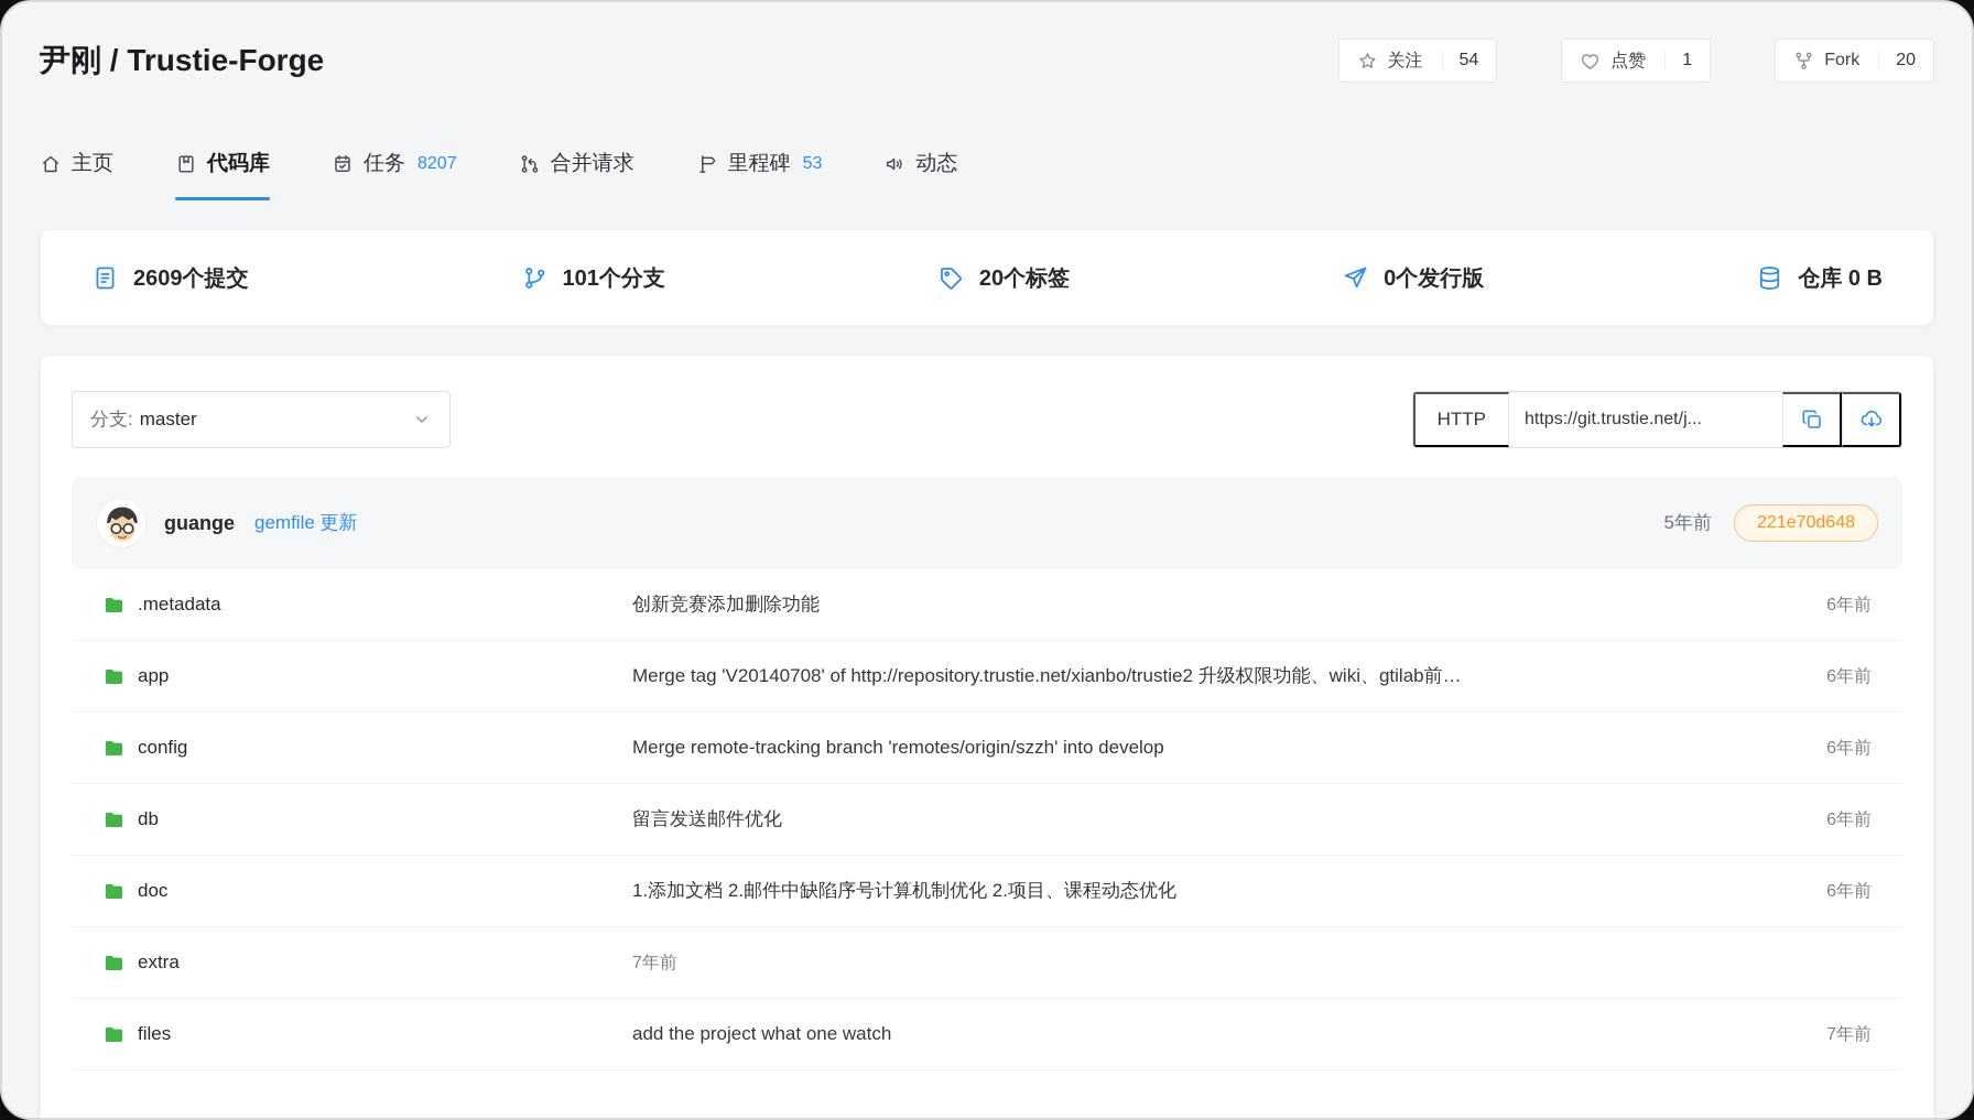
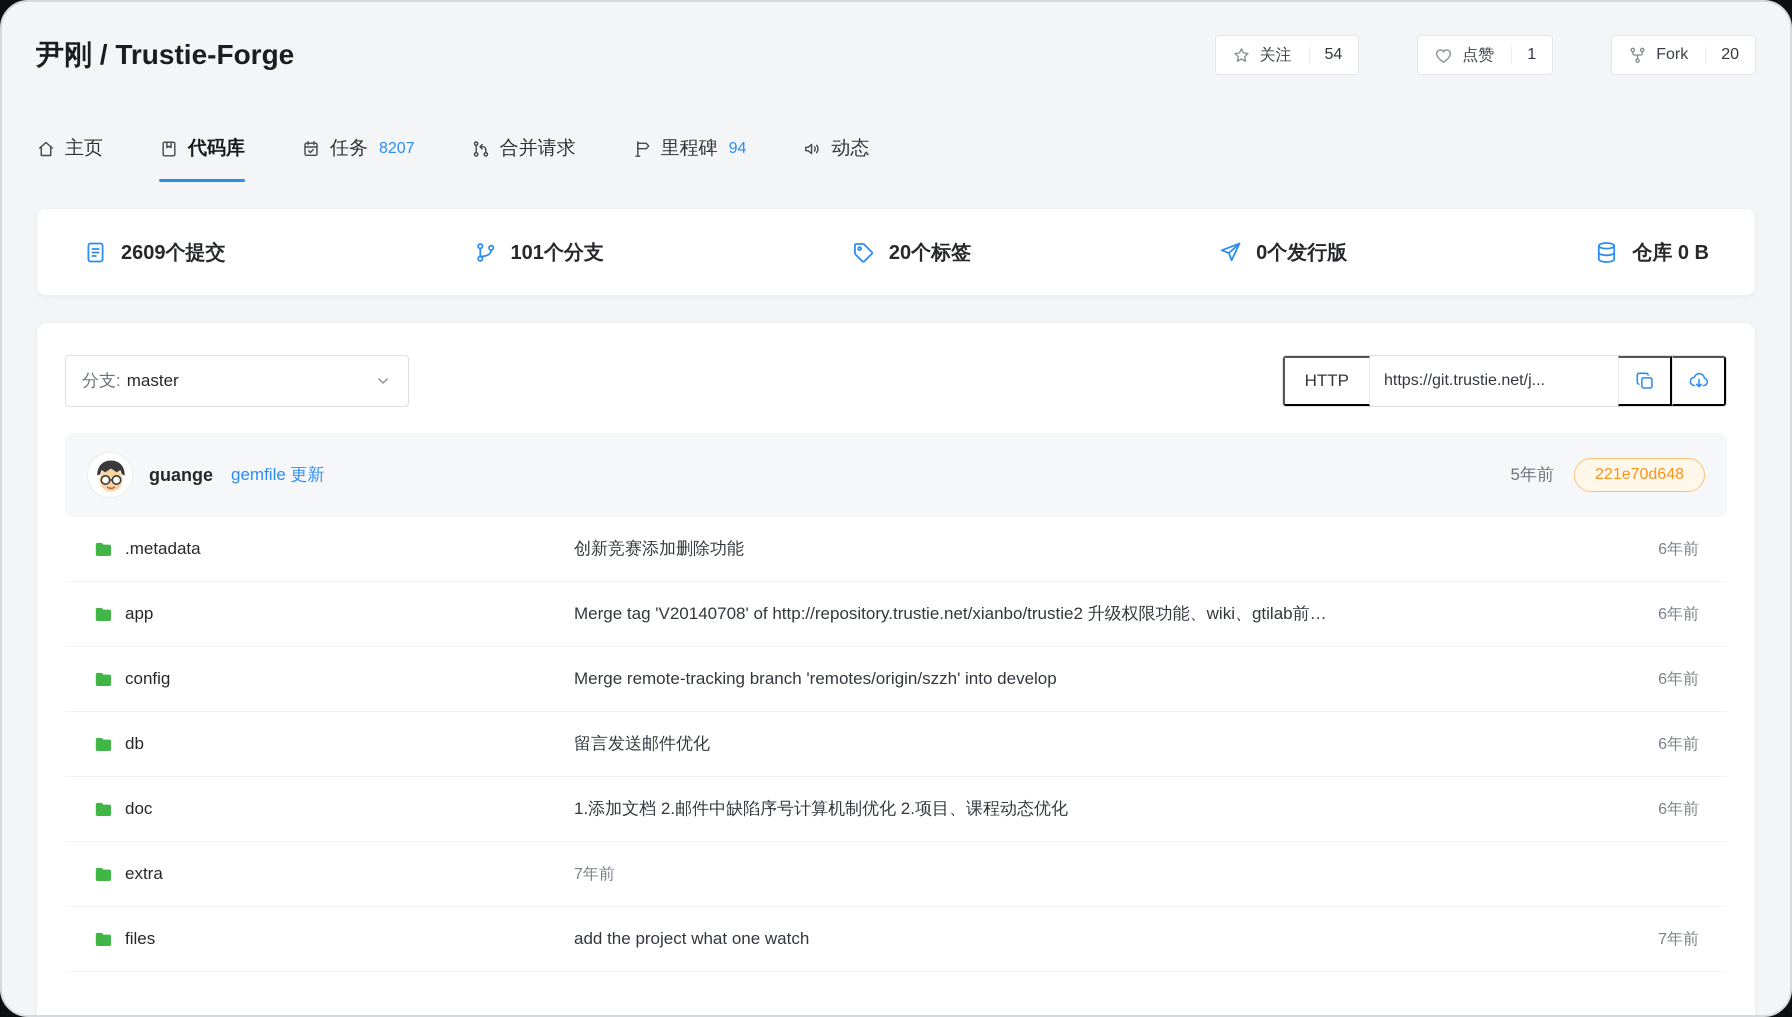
  尹刚 / Trustie-Forge
  关注
  54
  点赞
  1
  Fork
  20
  主页
  代码库
  任务
  8207
  合并请求
  里程碑
- 53
+ 94
  动态
  2609个提交
  101个分支
  20个标签
  0个发行版
  仓库 0 B
  分支:
  master
  HTTP
  https://git.trustie.net/j...
  guange
  gemfile 更新
  5年前
  221e70d648
  .metadata
  创新竞赛添加删除功能
  6年前
  app
  Merge tag 'V20140708' of http://repository.trustie.net/xianbo/trustie2 升级权限功能、wiki、gtilab前…
  6年前
  config
  Merge remote-tracking branch 'remotes/origin/szzh' into develop
  6年前
  db
  留言发送邮件优化
  6年前
  doc
  1.添加文档 2.邮件中缺陷序号计算机制优化 2.项目、课程动态优化
  6年前
  extra
  7年前
  files
  add the project what one watch
  7年前
